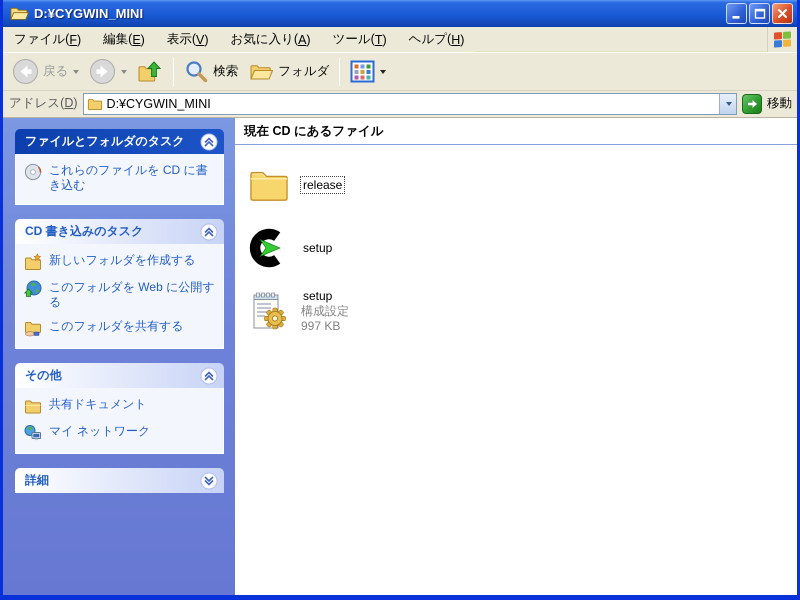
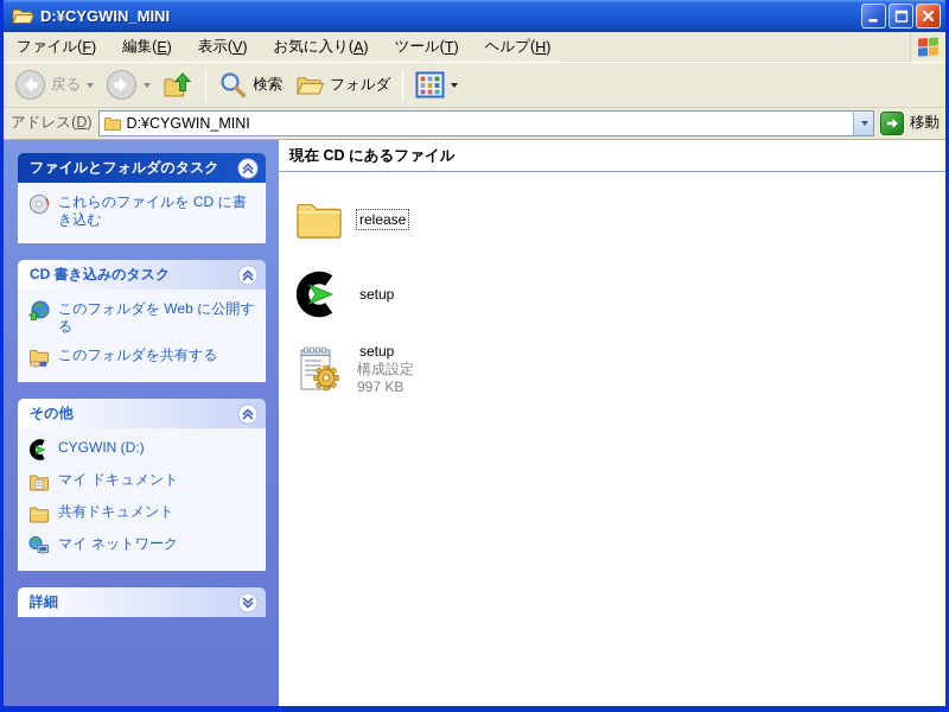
  D:¥CYGWIN_MINI
  ファイル(
  F
  )
  編集(
  E
  )
  表示(
  V
  )
  お気に入り(
  A
  )
  ツール(
  T
  )
  ヘルプ(
  H
  )
  戻る
  検索
  フォルダ
  アドレス(D)
  D:¥CYGWIN_MINI
  移動
  ファイルとフォルダのタスク
  これらのファイルを CD に書き込む
  CD 書き込みのタスク
- 新しいフォルダを作成する
  このフォルダを Web に公開する
  このフォルダを共有する
  その他
+ CYGWIN (D:)
+ マイ ドキュメント
  共有ドキュメント
  マイ ネットワーク
  詳細
  現在 CD にあるファイル
  release
  setup
  setup
  構成設定
  997 KB
